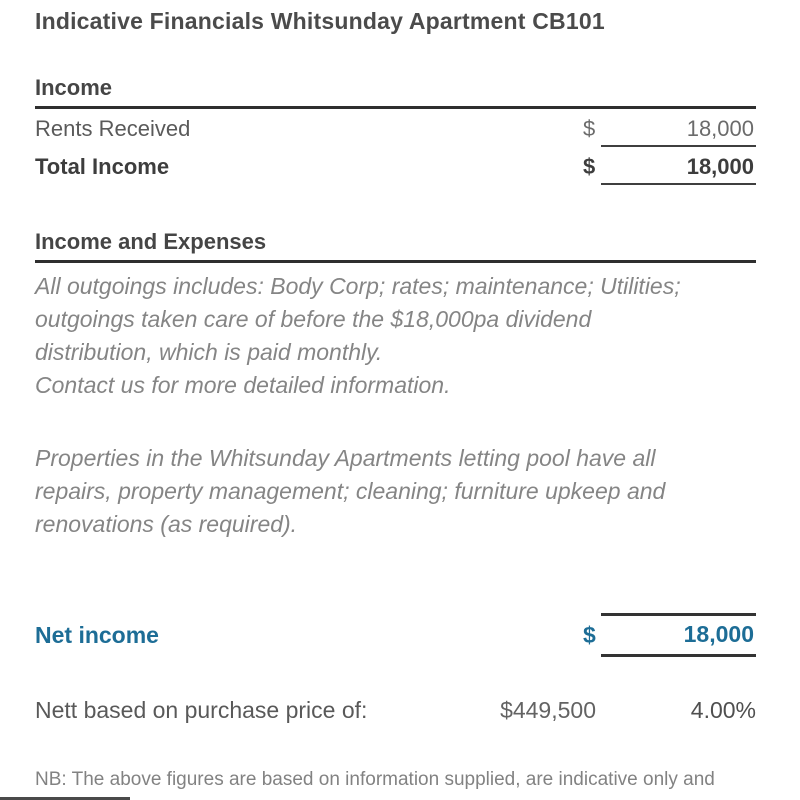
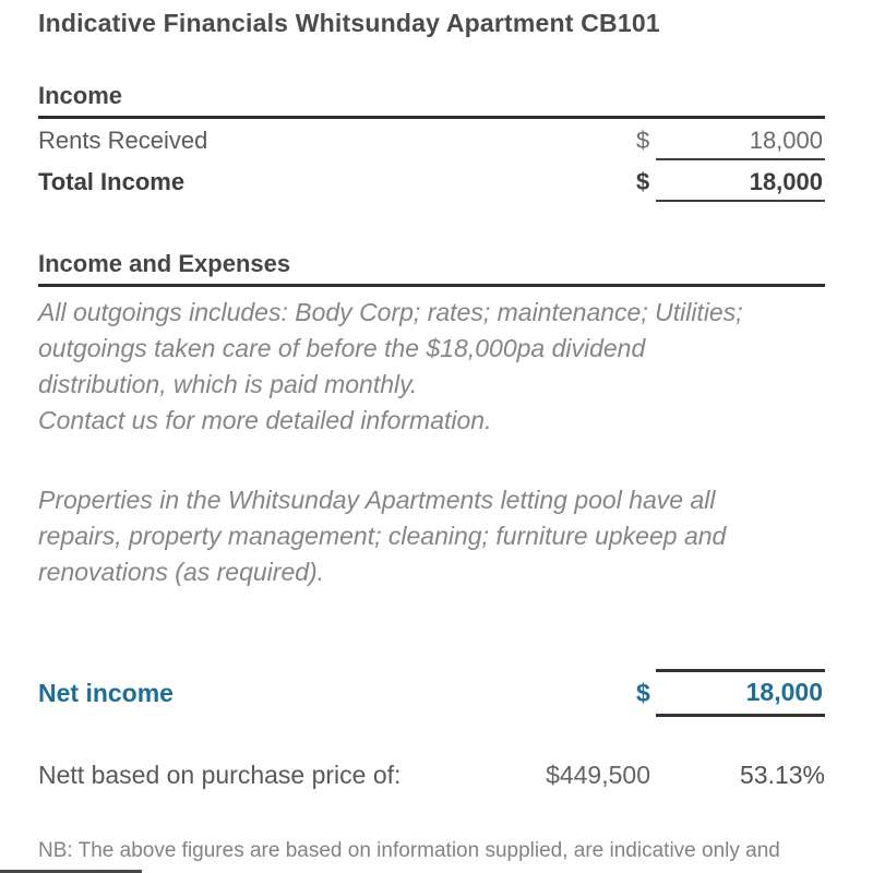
  Indicative Financials Whitsunday Apartment CB101
  Income
  Rents Received
  $
  18,000
  Total Income
  $
  18,000
  Income and Expenses
  All outgoings includes: Body Corp; rates; maintenance; Utilities;
  outgoings taken care of before the $18,000pa dividend
  distribution, which is paid monthly.
  Contact us for more detailed information.
  Properties in the Whitsunday Apartments letting pool have all
  repairs, property management; cleaning; furniture upkeep and
  renovations (as required).
  Net income
  $
  18,000
  Nett based on purchase price of:
  $449,500
- 4.00%
+ 53.13%
  NB: The above figures are based on information supplied, are indicative only and
